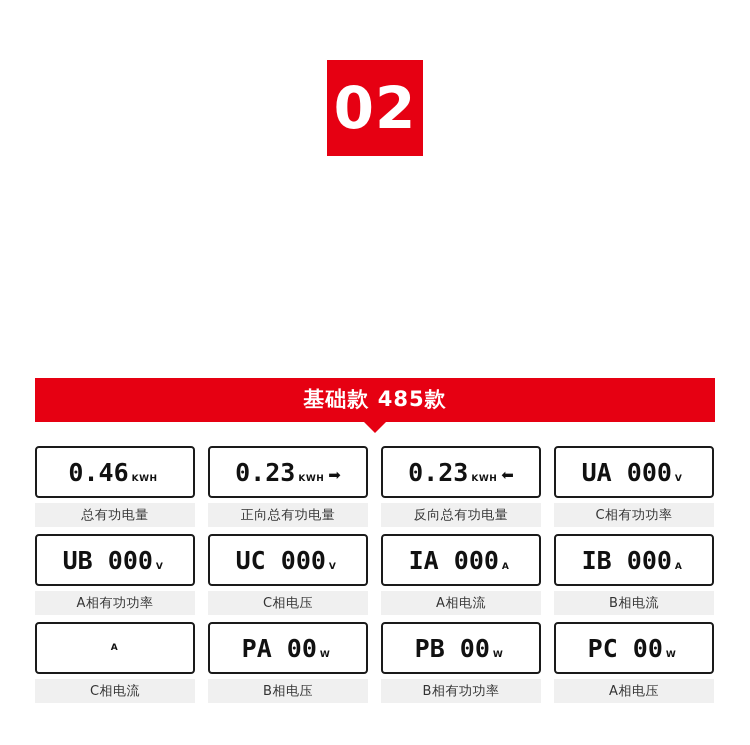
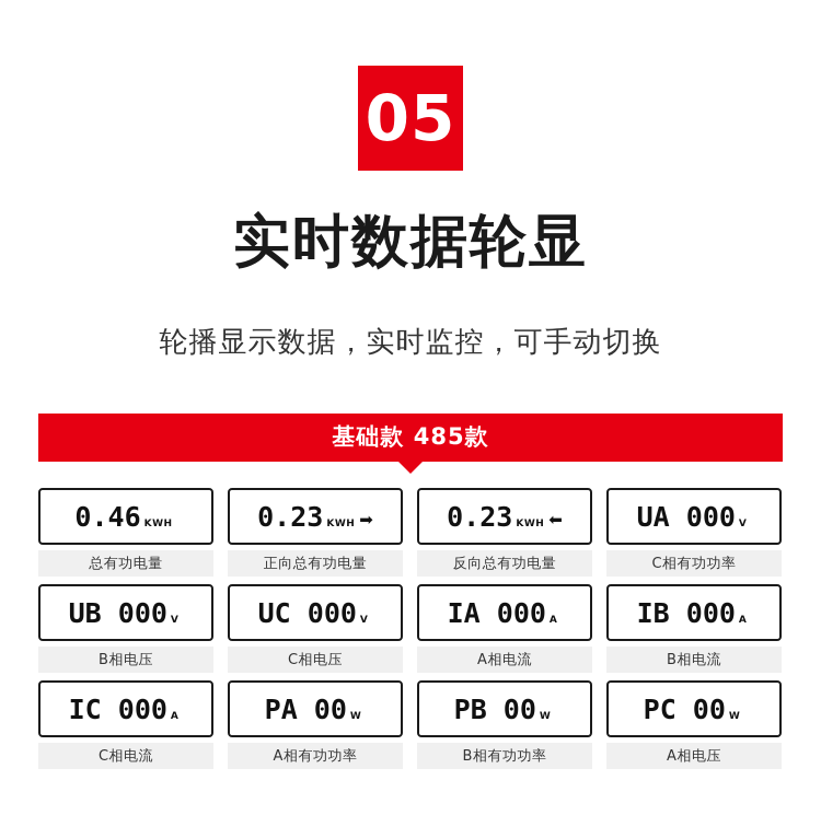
- 02
+ 05
+ 实时数据轮显
+ 轮播显示数据，实时监控，可手动切换
  基础款 485款
  0.46
  KWH
  总有功电量
  0.23
  KWH
  ➡
  正向总有功电量
  0.23
  KWH
  ⬅
  反向总有功电量
  UA 000
  V
  C相有功功率
  UB 000
  V
- A相有功功率
+ B相电压
  UC 000
  V
  C相电压
  IA 000
  A
  A相电流
  IB 000
  A
  B相电流
+ IC 000
  A
  C相电流
  PA 00
  W
- B相电压
+ A相有功功率
  PB 00
  W
  B相有功功率
  PC 00
  W
  A相电压
